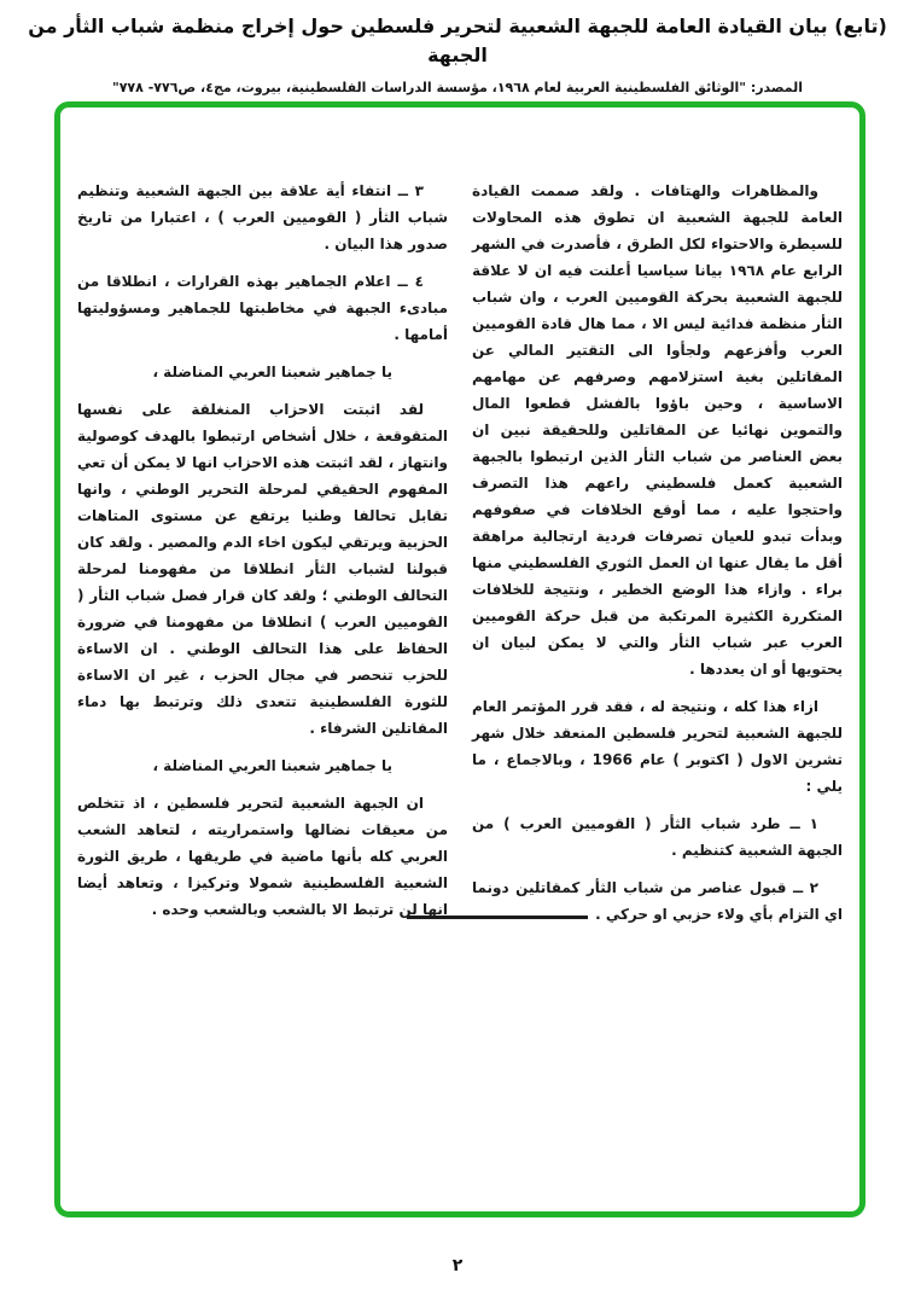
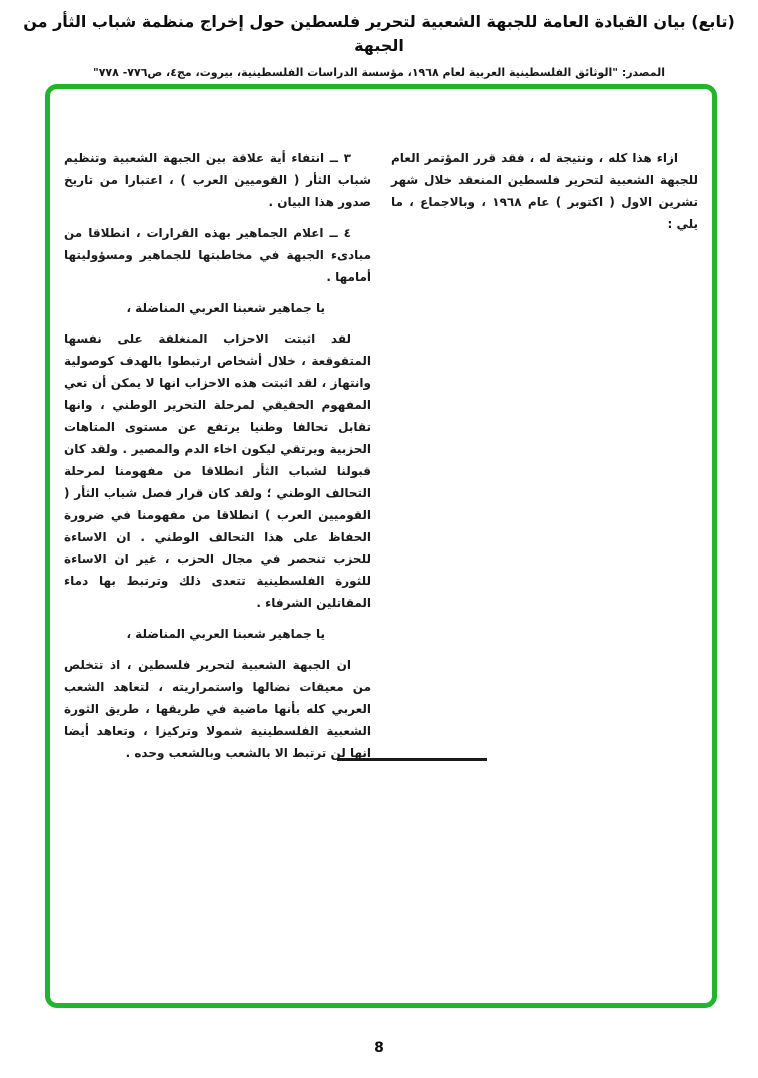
  (تابع) بيان القيادة العامة للجبهة الشعبية لتحرير فلسطين حول إخراج منظمة شباب الثأر من الجبهة
  المصدر: "الوثائق الفلسطينية العربية لعام ١٩٦٨، مؤسسة الدراسات الفلسطينية، بيروت، مج٤، ص٧٧٦- ٧٧٨"
- والمظاهرات والهتافات . ولقد صممت القيادة العامة للجبهة الشعبية ان تطوق هذه المحاولات للسيطرة والاحتواء لكل الطرق ، فأصدرت في الشهر الرابع عام ١٩٦٨ بيانا سياسيا أعلنت فيه ان لا علاقة للجبهة الشعبية بحركة القوميين العرب ، وان شباب الثأر منظمة فدائية ليس الا ، مما هال قادة القوميين العرب وأفزعهم ولجأوا الى التقتير المالي عن المقاتلين بغية استزلامهم وصرفهم عن مهامهم الاساسية ، وحين باؤوا بالفشل قطعوا المال والتموين نهائيا عن المقاتلين وللحقيقة نبين ان بعض العناصر من شباب الثأر الذين ارتبطوا بالجبهة الشعبية كعمل فلسطيني راعهم هذا التصرف واحتجوا عليه ، مما أوقع الخلافات في صفوفهم وبدأت تبدو للعيان تصرفات فردية ارتجالية مراهقة أقل ما يقال عنها ان العمل الثوري الفلسطيني منها براء . وازاء هذا الوضع الخطير ، ونتيجة للخلافات المتكررة الكثيرة المرتكبة من قبل حركة القوميين العرب عبر شباب الثأر والتي لا يمكن لبيان ان يحتويها أو ان يعددها .
- ازاء هذا كله ، ونتيجة له ، فقد قرر المؤتمر العام للجبهة الشعبية لتحرير فلسطين المنعقد خلال شهر تشرين الاول ( اكتوبر ) عام 1966 ، وبالاجماع ، ما يلي :
+ ازاء هذا كله ، ونتيجة له ، فقد قرر المؤتمر العام للجبهة الشعبية لتحرير فلسطين المنعقد خلال شهر تشرين الاول ( اكتوبر ) عام ١٩٦٨ ، وبالاجماع ، ما يلي :
- ١ ــ طرد شباب الثأر ( القوميين العرب ) من الجبهة الشعبية كتنظيم .
- ٢ ــ قبول عناصر من شباب الثأر كمقاتلين دونما اي التزام بأي ولاء حزبي او حركي .
  ٣ ــ انتفاء أية علاقة بين الجبهة الشعبية وتنظيم شباب الثأر ( القوميين العرب ) ، اعتبارا من تاريخ صدور هذا البيان .
  ٤ ــ اعلام الجماهير بهذه القرارات ، انطلاقا من مبادىء الجبهة في مخاطبتها للجماهير ومسؤوليتها أمامها .
  يا جماهير شعبنا العربي المناضلة ،
  لقد اثبتت الاحزاب المنغلقة على نفسها المتقوقعة ، خلال أشخاص ارتبطوا بالهدف كوصولية وانتهاز ، لقد اثبتت هذه الاحزاب انها لا يمكن أن تعي المفهوم الحقيقي لمرحلة التحرير الوطني ، وانها تقابل تحالفا وطنيا يرتفع عن مستوى المتاهات الحزبية ويرتقي ليكون اخاء الدم والمصير . ولقد كان قبولنا لشباب الثأر انطلاقا من مفهومنا لمرحلة التحالف الوطني ؛ ولقد كان قرار فصل شباب الثأر ( القوميين العرب ) انطلاقا من مفهومنا في ضرورة الحفاظ على هذا التحالف الوطني . ان الاساءة للحزب تنحصر في مجال الحزب ، غير ان الاساءة للثورة الفلسطينية تتعدى ذلك وترتبط بها دماء المقاتلين الشرفاء .
  يا جماهير شعبنا العربي المناضلة ،
  ان الجبهة الشعبية لتحرير فلسطين ، اذ تتخلص من معيقات نضالها واستمراريته ، لتعاهد الشعب العربي كله بأنها ماضية في طريقها ، طريق الثورة الشعبية الفلسطينية شمولا وتركيزا ، وتعاهد أيضا انها لن ترتبط الا بالشعب وبالشعب وحده .
- ٢
+ 8
